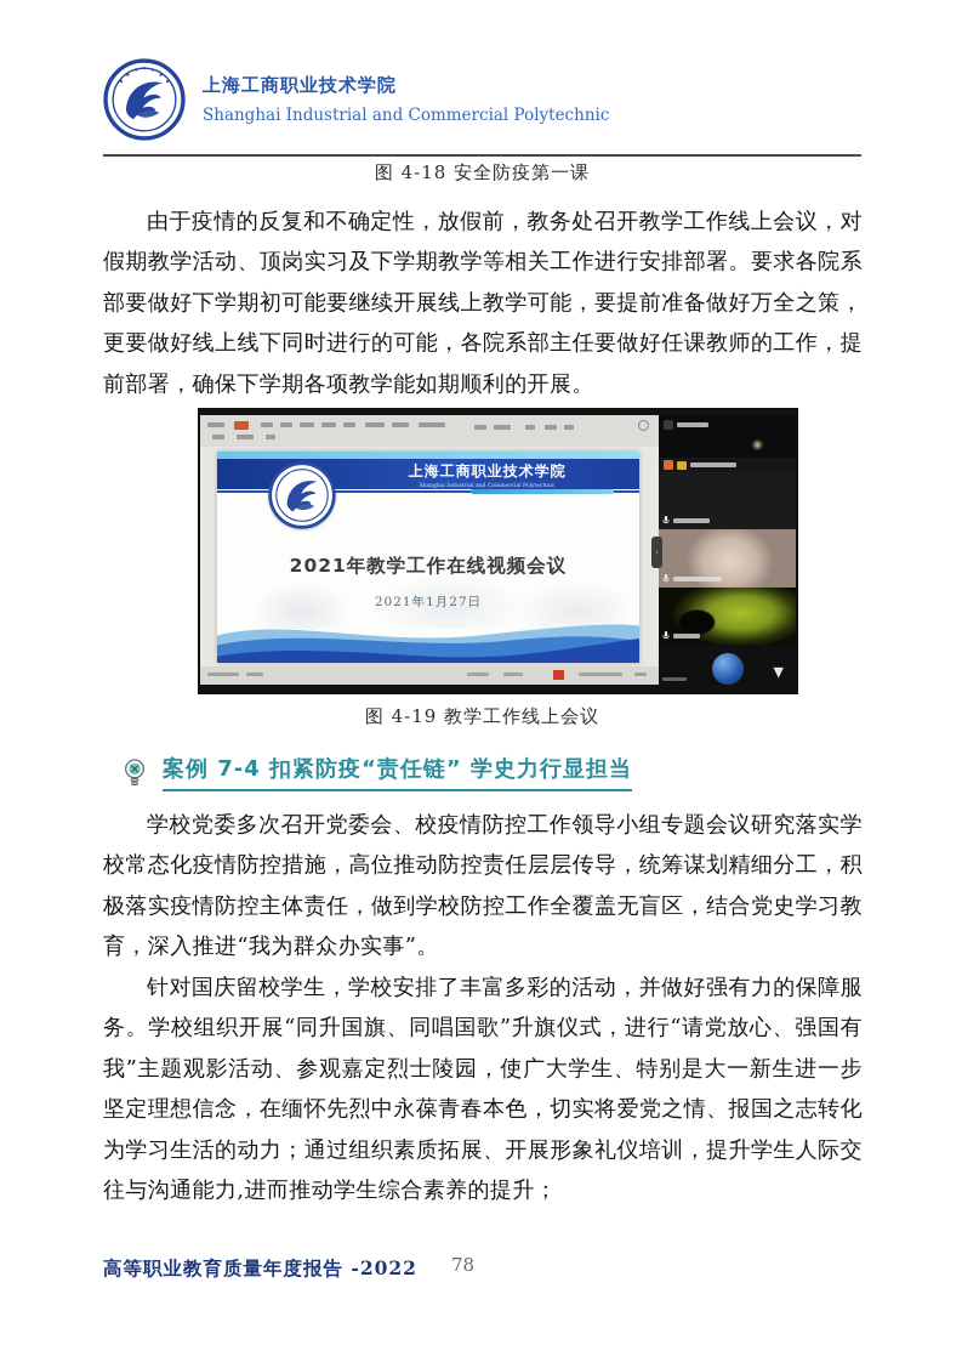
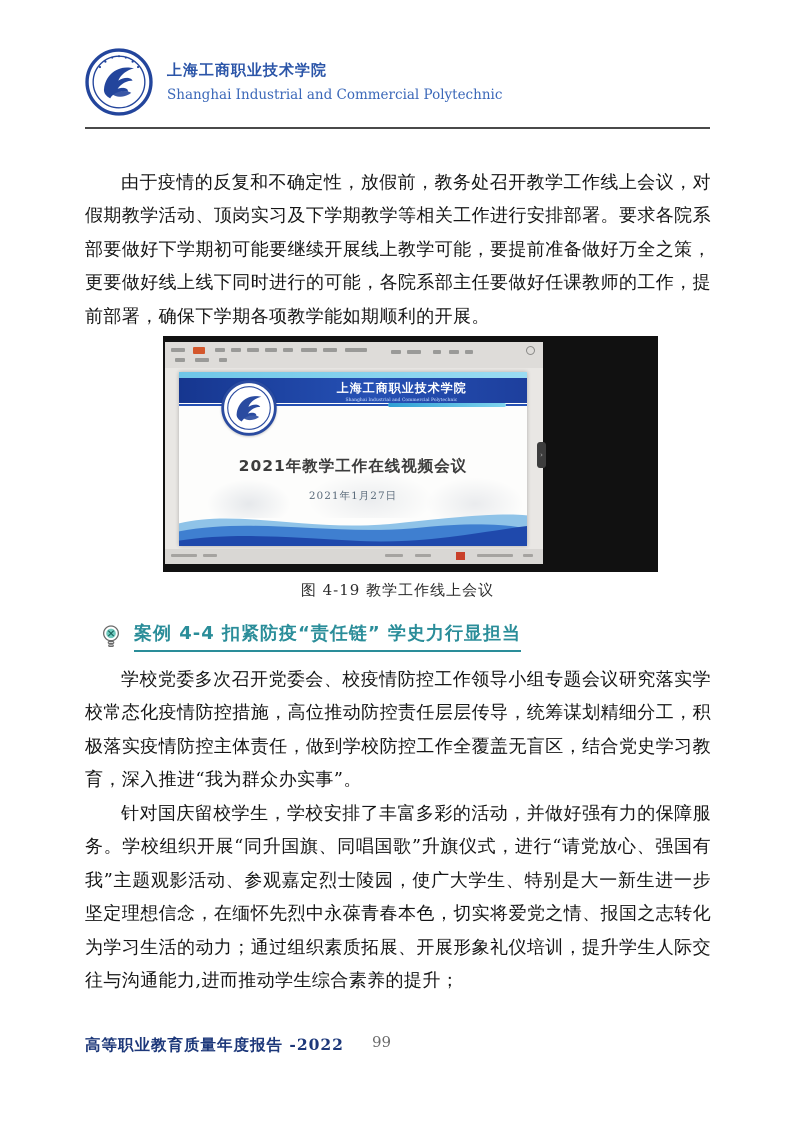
  上海工商职业技术学院
  Shanghai Industrial and Commercial Polytechnic
- 图 4-18 安全防疫第一课
  由于疫情的反复和不确定性，放假前，教务处召开教学工作线上会议，对假期教学活动、顶岗实习及下学期教学等相关工作进行安排部署。要求各院系部要做好下学期初可能要继续开展线上教学可能，要提前准备做好万全之策，更要做好线上线下同时进行的可能，各院系部主任要做好任课教师的工作，提前部署，确保下学期各项教学能如期顺利的开展。
  上海工商职业技术学院
  2021年教学工作在线视频会议
  2021年1月27日
  ›
- ▼
  图 4-19 教学工作线上会议
- 案例 7-4 扣紧防疫“责任链” 学史力行显担当
+ 案例 4-4 扣紧防疫“责任链” 学史力行显担当
  学校党委多次召开党委会、校疫情防控工作领导小组专题会议研究落实学校常态化疫情防控措施，高位推动防控责任层层传导，统筹谋划精细分工，积极落实疫情防控主体责任，做到学校防控工作全覆盖无盲区，结合党史学习教育，深入推进“我为群众办实事”。
  针对国庆留校学生，学校安排了丰富多彩的活动，并做好强有力的保障服务。学校组织开展“同升国旗、同唱国歌”升旗仪式，进行“请党放心、强国有我”主题观影活动、参观嘉定烈士陵园，使广大学生、特别是大一新生进一步坚定理想信念，在缅怀先烈中永葆青春本色，切实将爱党之情、报国之志转化为学习生活的动力；通过组织素质拓展、开展形象礼仪培训，提升学生人际交往与沟通能力,进而推动学生综合素养的提升；
  高等职业教育质量年度报告 -2022
- 78
+ 99
